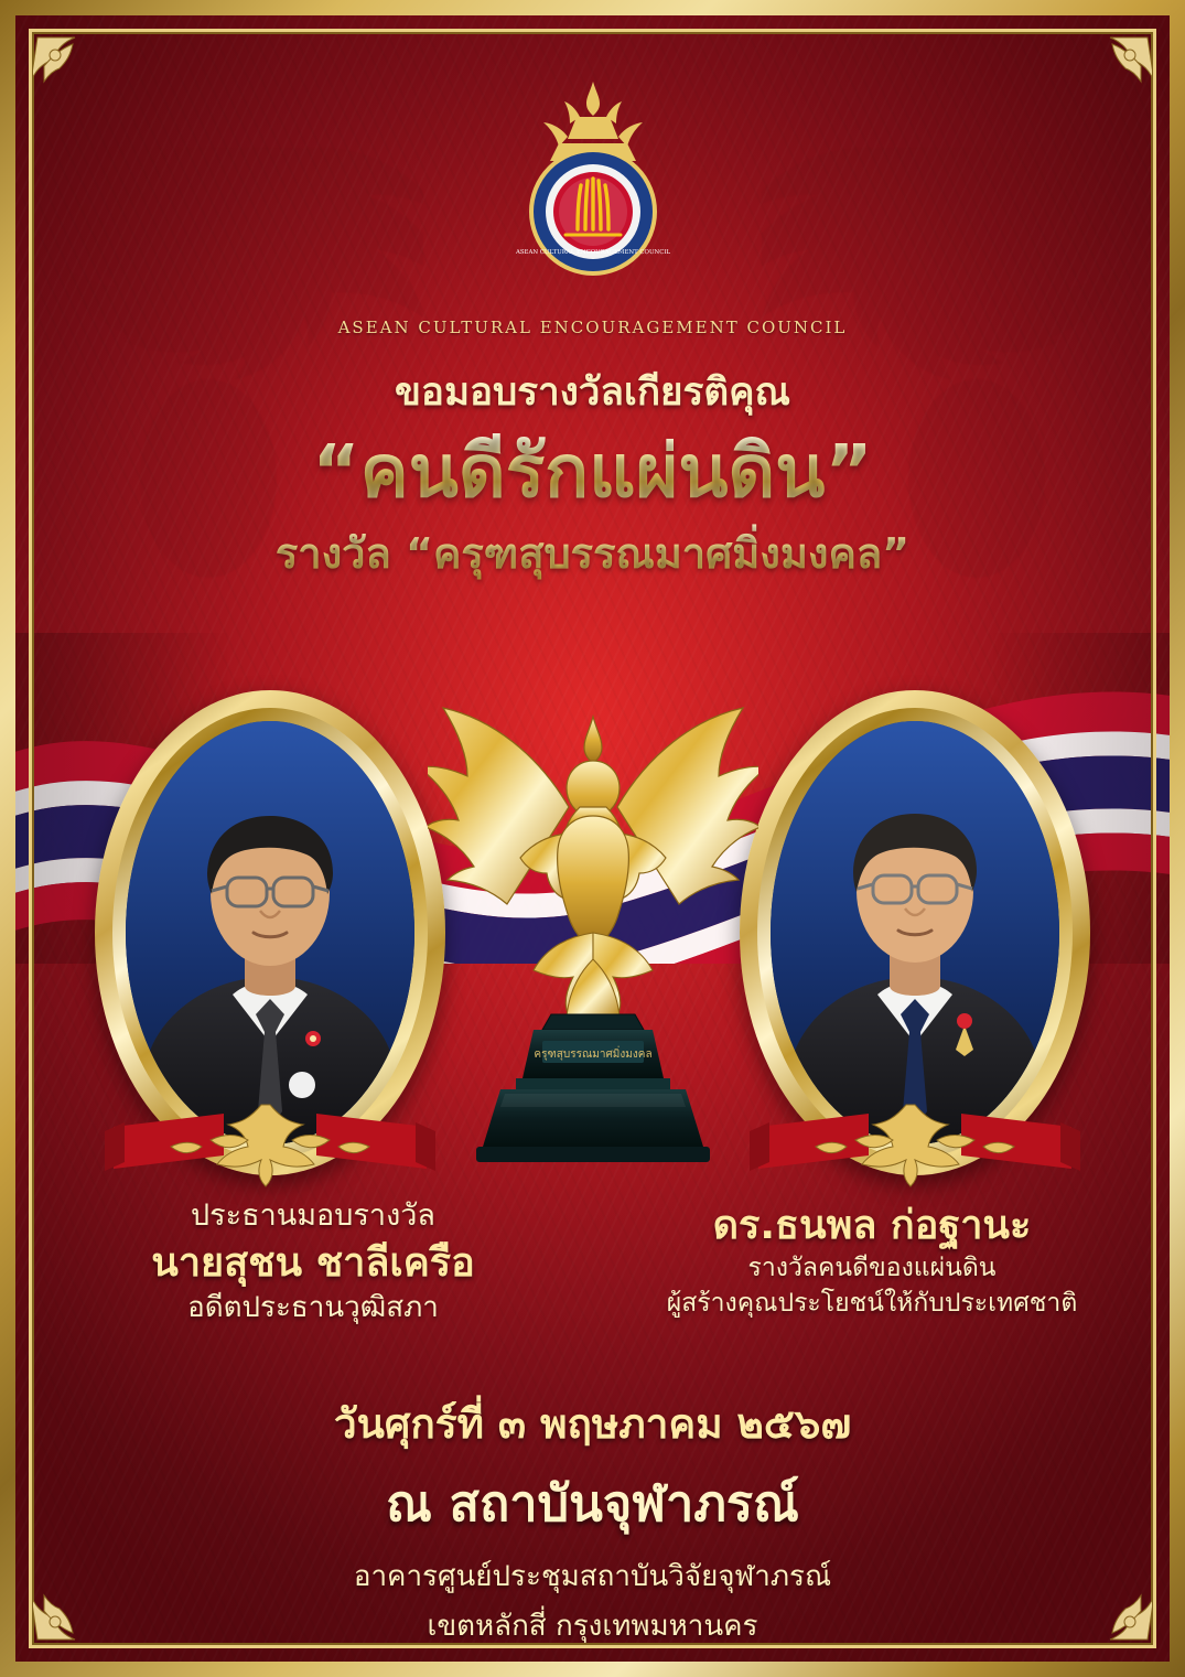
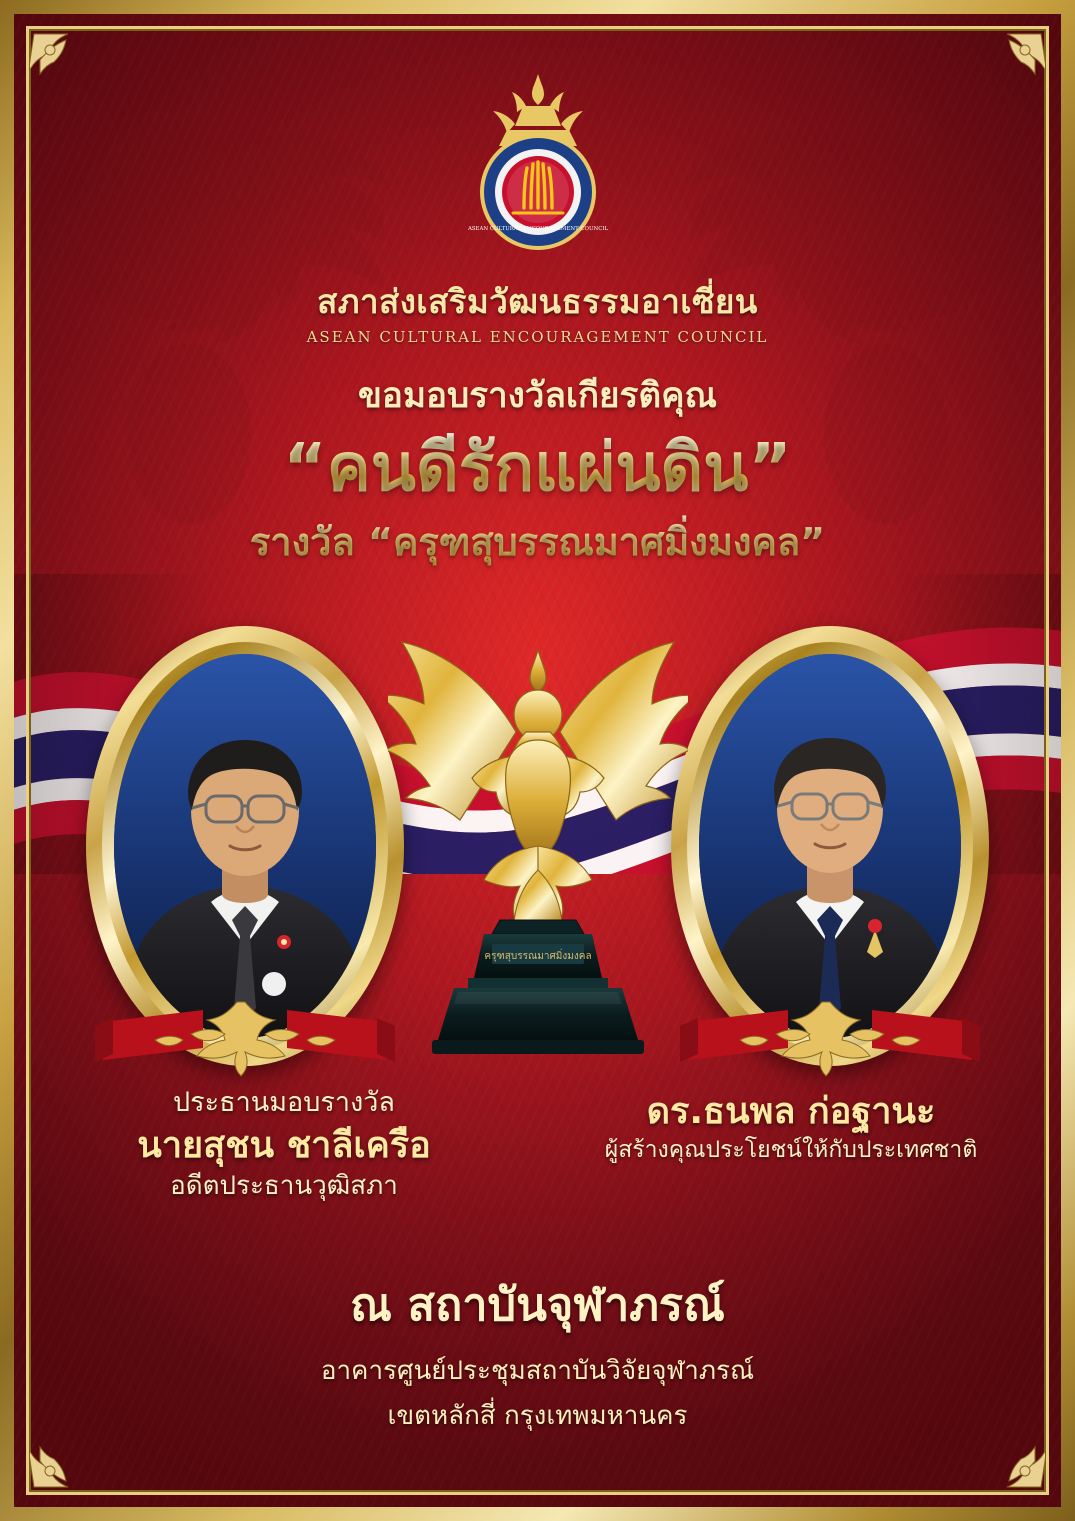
+ สภาส่งเสริมวัฒนธรรมอาเซี่ยน
  ASEAN CULTURAL ENCOURAGEMENT COUNCIL
  ขอมอบรางวัลเกียรติคุณ
  “คนดีรักแผ่นดิน”
  รางวัล “ครุฑสุบรรณมาศมิ่งมงคล”
  ครุฑสุบรรณมาศมิ่งมงคล
  ประธานมอบรางวัล
  นายสุชน ชาลีเครือ
  อดีตประธานวุฒิสภา
  ดร.ธนพล ก่อฐานะ
- รางวัลคนดีของแผ่นดิน
  ผู้สร้างคุณประโยชน์ให้กับประเทศชาติ
- วันศุกร์ที่ ๓ พฤษภาคม ๒๕๖๗
  ณ สถาบันจุฬาภรณ์
  อาคารศูนย์ประชุมสถาบันวิจัยจุฬาภรณ์
  เขตหลักสี่ กรุงเทพมหานคร
